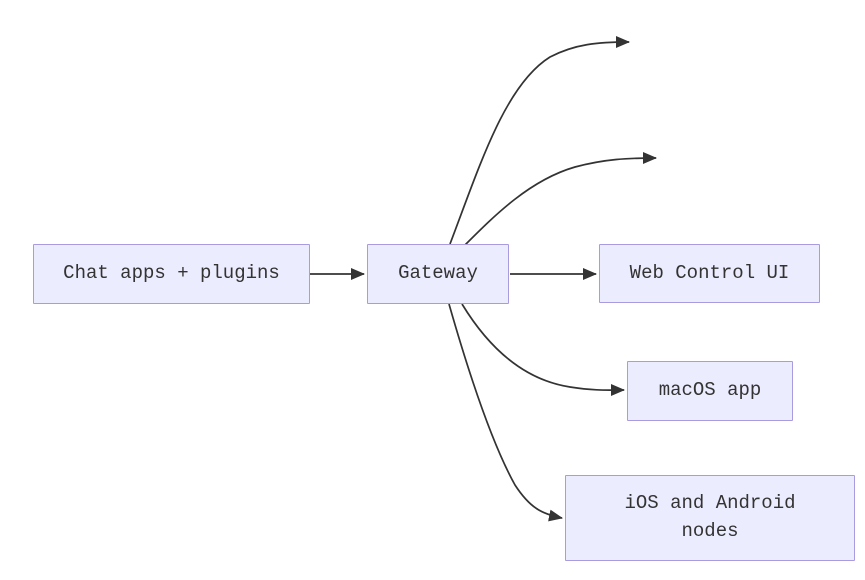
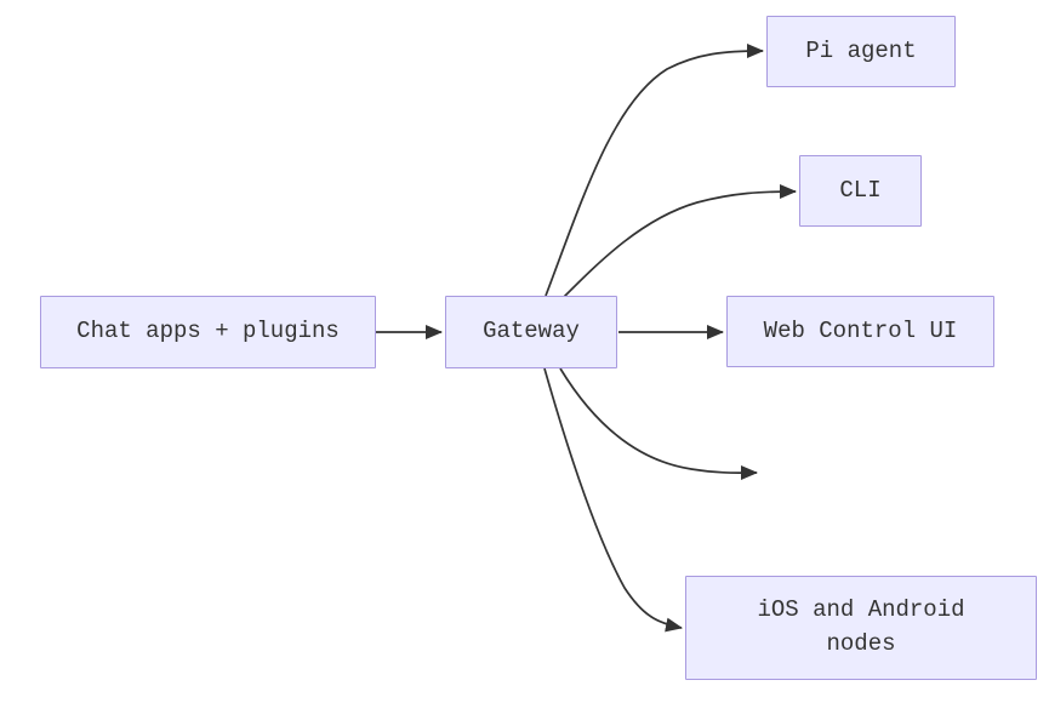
  Chat apps + plugins
  Gateway
+ Pi agent
+ CLI
  Web Control UI
- macOS app
  iOS and Android nodes
